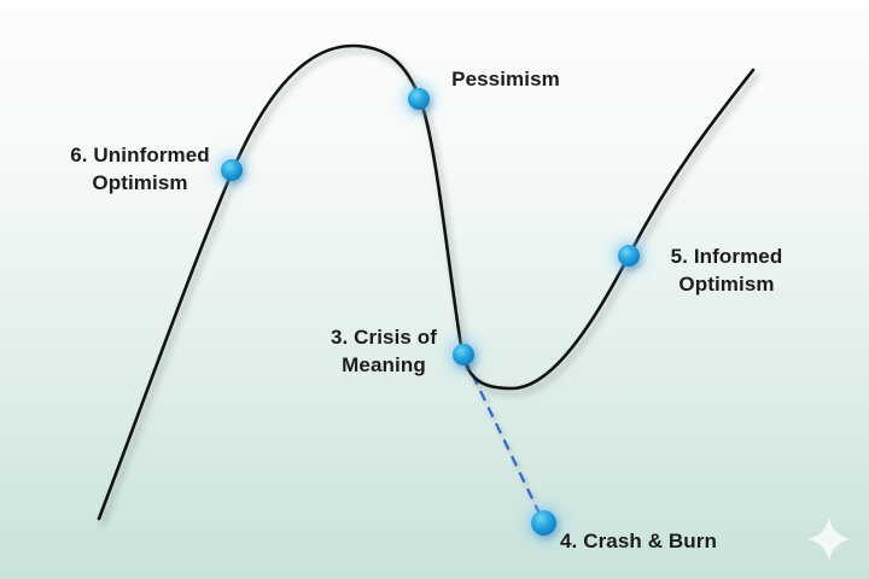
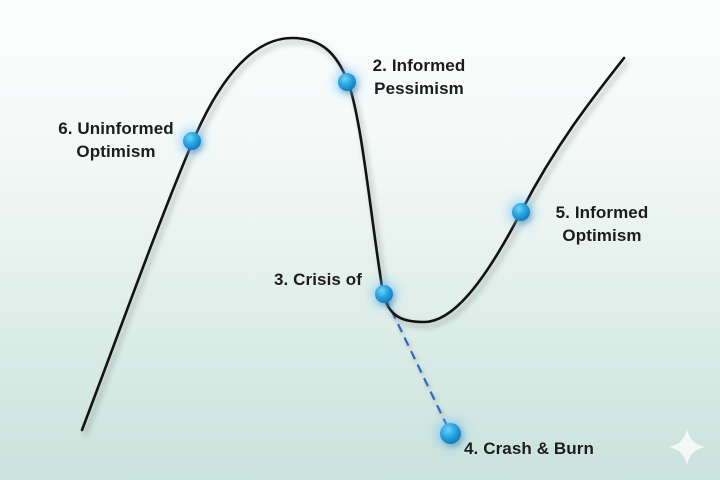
  6. Uninformed
  Optimism
+ 2. Informed
  Pessimism
  3. Crisis of
- Meaning
  4. Crash & Burn
  5. Informed
  Optimism
